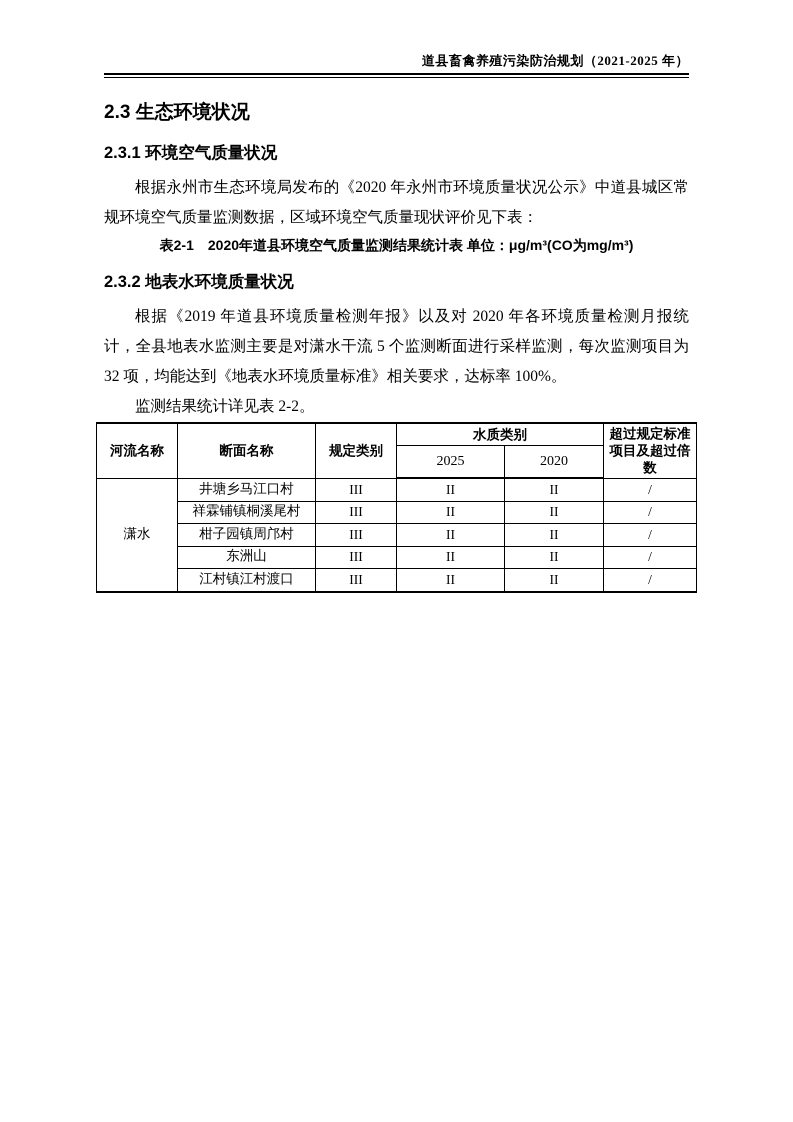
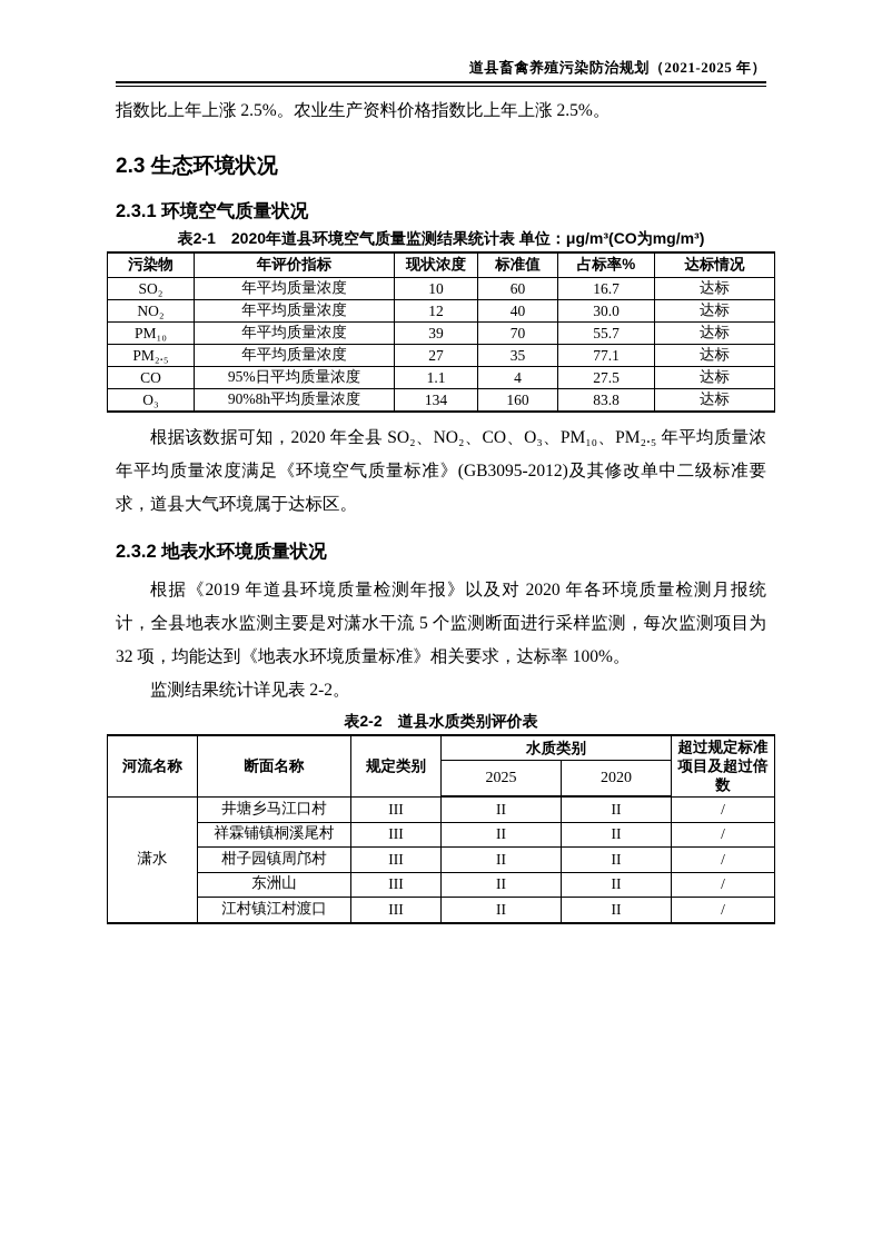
  道县畜禽养殖污染防治规划（2021-2025 年）
+ 指数比上年上涨 2.5%。农业生产资料价格指数比上年上涨 2.5%。
  2.3 生态环境状况
  2.3.1 环境空气质量状况
- 根据永州市生态环境局发布的《2020 年永州市环境质量状况公示》中道县城区常规环境空气质量监测数据，区域环境空气质量现状评价见下表：
  表2-1 2020年道县环境空气质量监测结果统计表 单位：μg/m³(CO为mg/m³)
+ 污染物	年评价指标	现状浓度	标准值	占标率%	达标情况
+ SO₂	年平均质量浓度	10	60	16.7	达标
+ NO₂	年平均质量浓度	12	40	30.0	达标
+ PM₁₀	年平均质量浓度	39	70	55.7	达标
+ PM₂.₅	年平均质量浓度	27	35	77.1	达标
+ CO	95%日平均质量浓度	1.1	4	27.5	达标
+ O₃	90%8h平均质量浓度	134	160	83.8	达标
+ 根据该数据可知，2020 年全县 SO₂、NO₂、CO、O₃、PM₁₀、PM₂.₅ 年平均质量浓年平均质量浓度满足《环境空气质量标准》(GB3095-2012)及其修改单中二级标准要求，道县大气环境属于达标区。
  2.3.2 地表水环境质量状况
  根据《2019 年道县环境质量检测年报》以及对 2020 年各环境质量检测月报统计，全县地表水监测主要是对潇水干流 5 个监测断面进行采样监测，每次监测项目为 32 项，均能达到《地表水环境质量标准》相关要求，达标率 100%。
  监测结果统计详见表 2-2。
+ 表2-2 道县水质类别评价表
  河流名称	断面名称	规定类别	水质类别	超过规定标准项目及超过倍数
  2025	2020
  潇水	井塘乡马江口村	III	II	II	/
  祥霖铺镇桐溪尾村	III	II	II	/
  柑子园镇周邝村	III	II	II	/
  东洲山	III	II	II	/
  江村镇江村渡口	III	II	II	/
